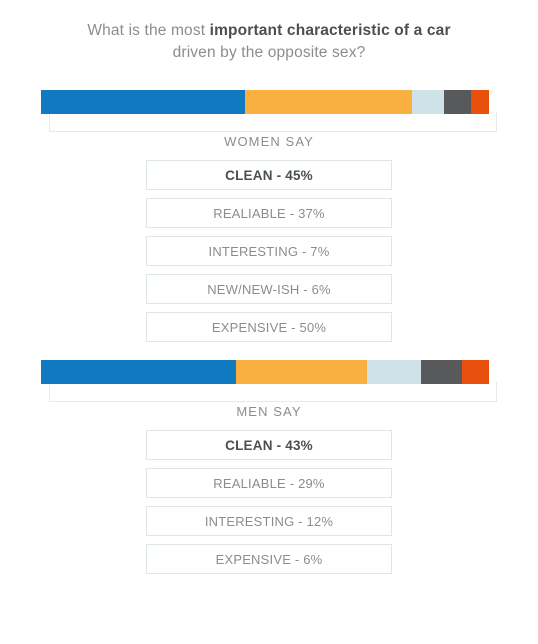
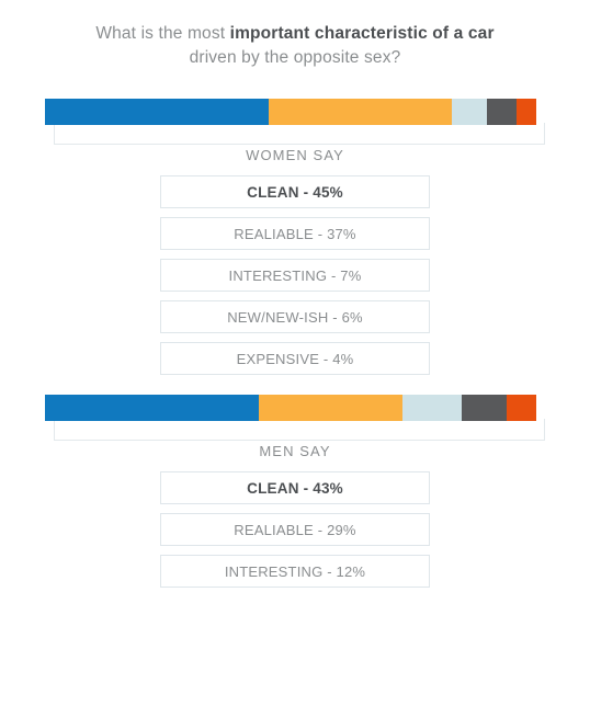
  What is the most important characteristic of a car
  driven by the opposite sex?
  WOMEN SAY
  CLEAN - 45%
  REALIABLE - 37%
  INTERESTING - 7%
  NEW/NEW-ISH - 6%
- EXPENSIVE - 50%
+ EXPENSIVE - 4%
  MEN SAY
  CLEAN - 43%
  REALIABLE - 29%
  INTERESTING - 12%
- EXPENSIVE - 6%
